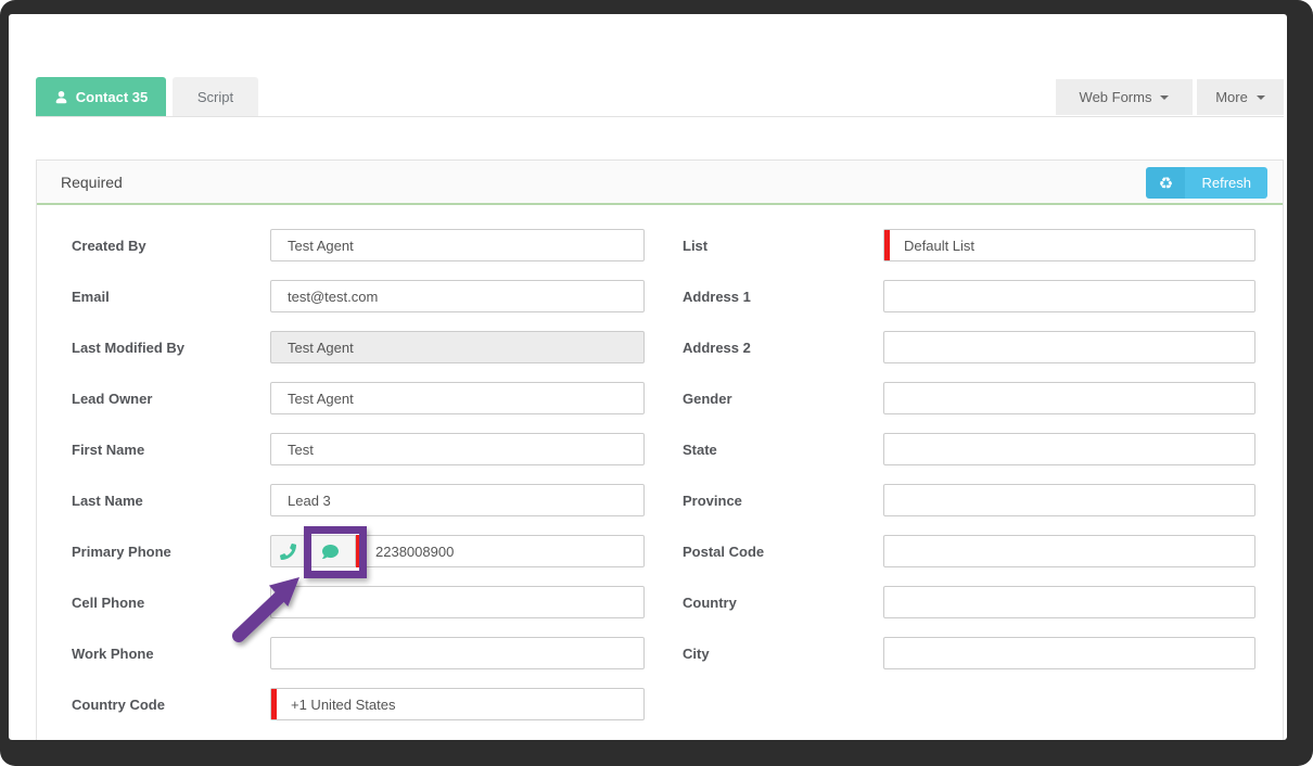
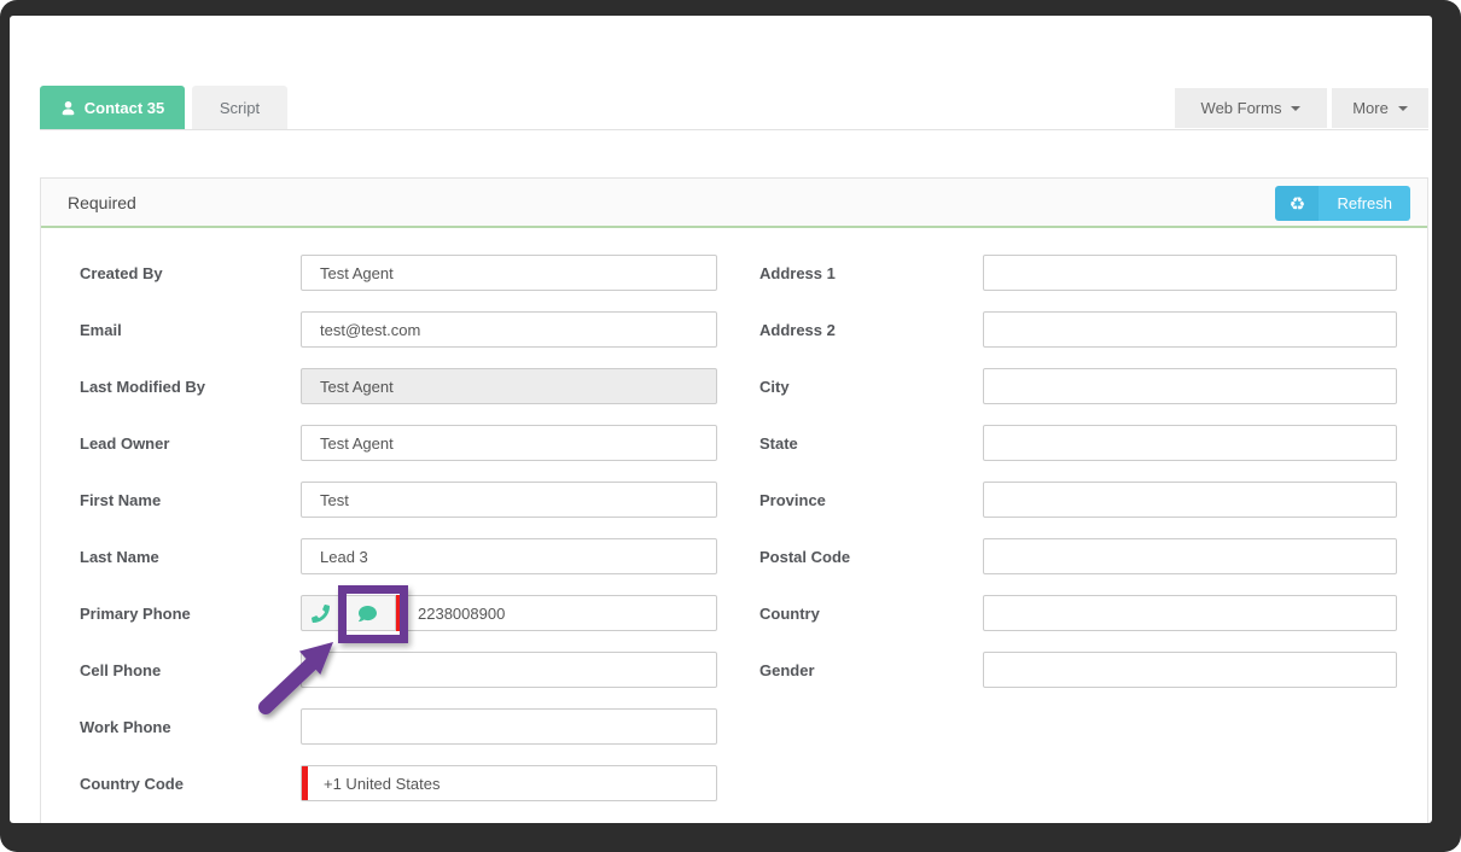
  Contact 35
  Script
  Web Forms
  More
  Required
  ♻
  Refresh
  Created By
  Test Agent
  Email
  test@test.com
  Last Modified By
  Test Agent
  Lead Owner
  Test Agent
  First Name
  Test
  Last Name
  Lead 3
  Primary Phone
  2238008900
  Cell Phone
  Work Phone
  Country Code
  +1 United States
- List
- Default List
  Address 1
  Address 2
- Gender
+ City
  State
  Province
  Postal Code
  Country
- City
+ Gender
